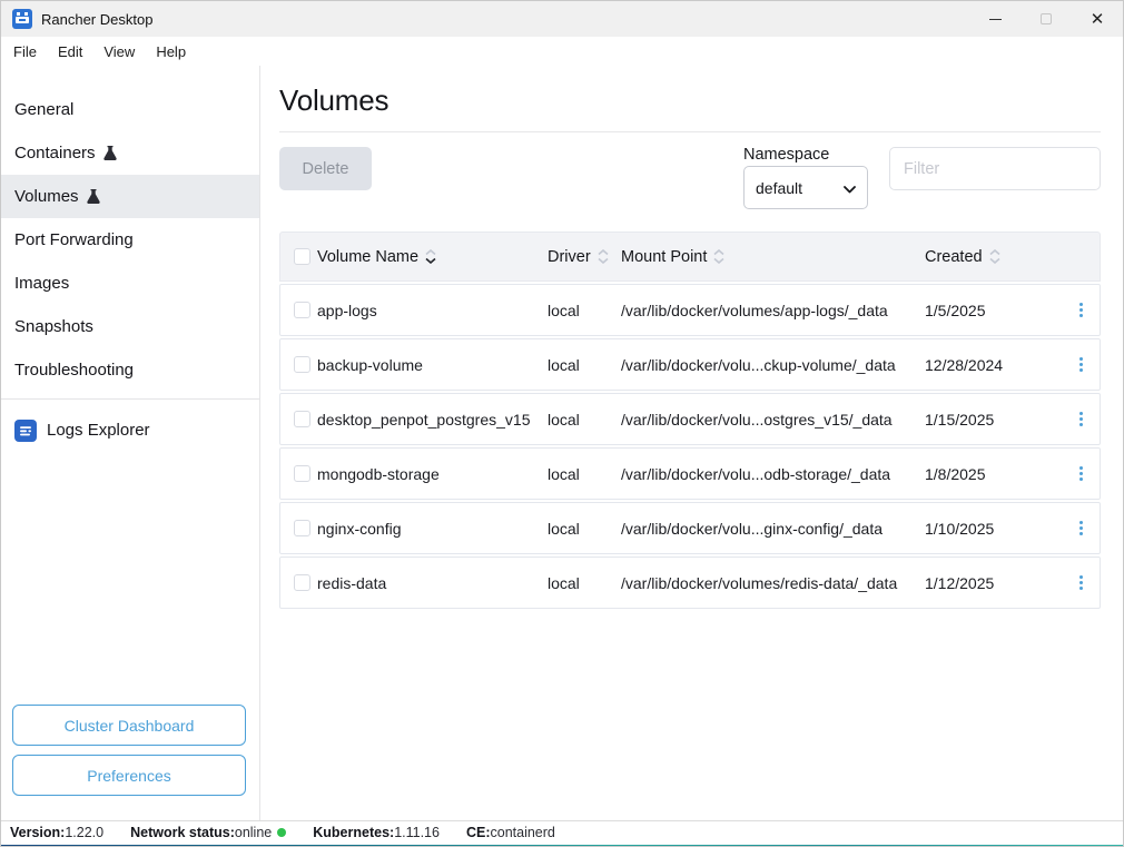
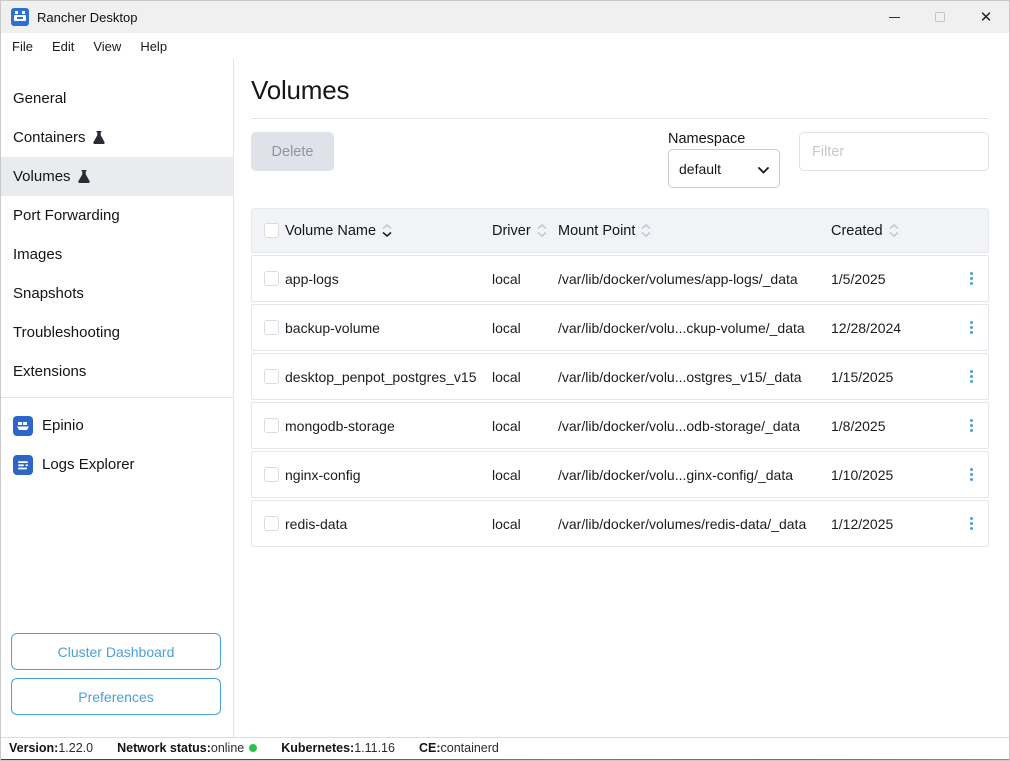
  Rancher Desktop
  ✕
  File
  Edit
  View
  Help
  General
  Containers
  Volumes
  Port Forwarding
  Images
  Snapshots
  Troubleshooting
+ Extensions
+ Epinio
  Logs Explorer
  Cluster Dashboard
  Preferences
  Volumes
  Delete
  Namespace
  default
  Filter
  Volume Name
  Driver
  Mount Point
  Created
  app-logs
  local
  /var/lib/docker/volumes/app-logs/_data
  1/5/2025
  backup-volume
  local
  /var/lib/docker/volu...ckup-volume/_data
  12/28/2024
  desktop_penpot_postgres_v15
  local
  /var/lib/docker/volu...ostgres_v15/_data
  1/15/2025
  mongodb-storage
  local
  /var/lib/docker/volu...odb-storage/_data
  1/8/2025
  nginx-config
  local
  /var/lib/docker/volu...ginx-config/_data
  1/10/2025
  redis-data
  local
  /var/lib/docker/volumes/redis-data/_data
  1/12/2025
  Version:
  1.22.0
  Network status:
  online
  Kubernetes:
  1.11.16
  CE:
  containerd
